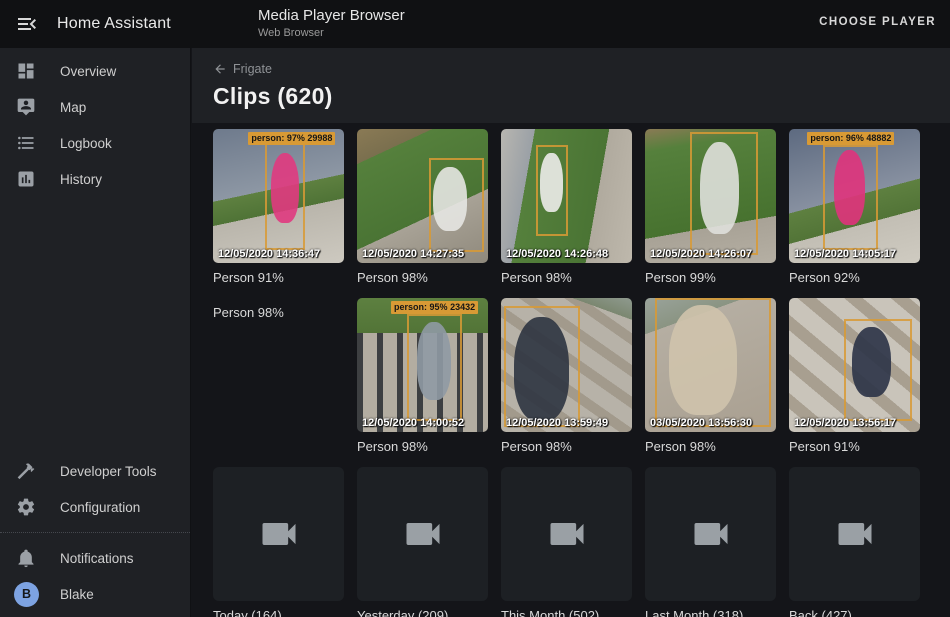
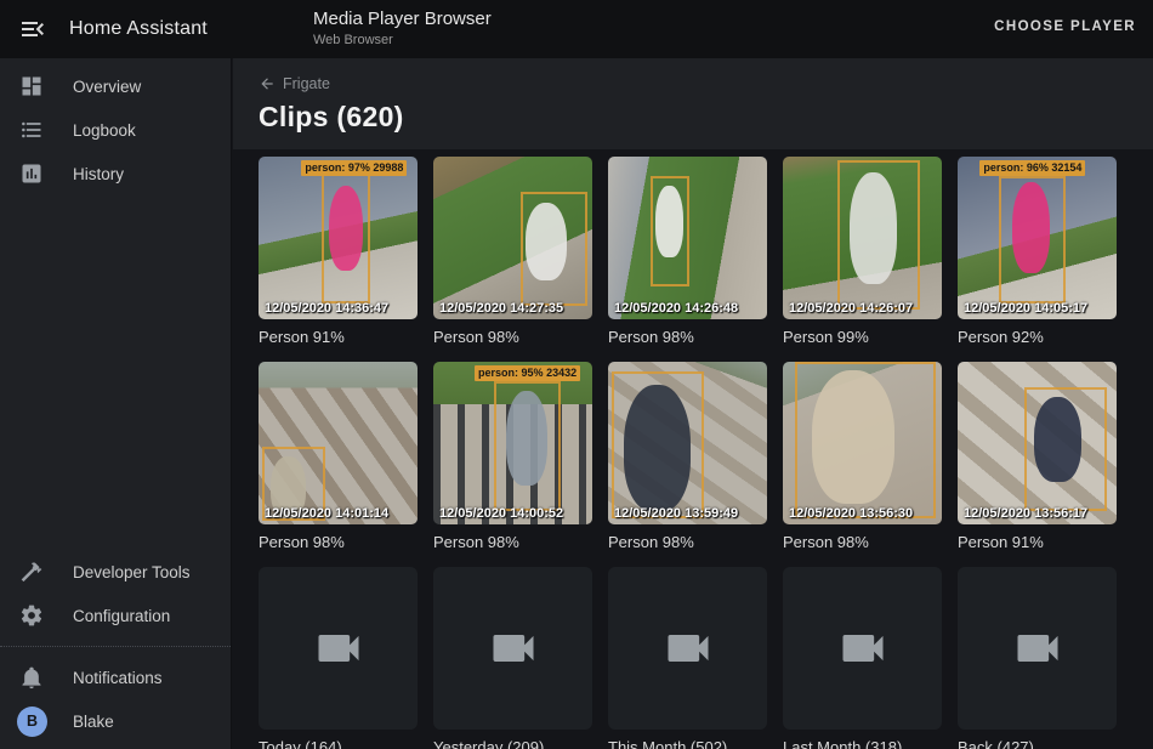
  Home Assistant
  Media Player Browser
  Web Browser
  CHOOSE PLAYER
  Overview
- Map
  Logbook
  History
  Developer Tools
  Configuration
  Notifications
  B
  Blake
  Frigate
  Clips (620)
  12/05/2020 14:36:47
  person: 97% 29988
  Person 91%
  12/05/2020 14:27:35
  Person 98%
  12/05/2020 14:26:48
  Person 98%
  12/05/2020 14:26:07
  Person 99%
  12/05/2020 14:05:17
- person: 96% 48882
+ person: 96% 32154
  Person 92%
+ 12/05/2020 14:01:14
  Person 98%
  12/05/2020 14:00:52
  person: 95% 23432
  Person 98%
  12/05/2020 13:59:49
  Person 98%
- 03/05/2020 13:56:30
+ 12/05/2020 13:56:30
  Person 98%
  12/05/2020 13:56:17
  Person 91%
  Today (164)
  Yesterday (209)
  This Month (502)
  Last Month (318)
  Back (427)
